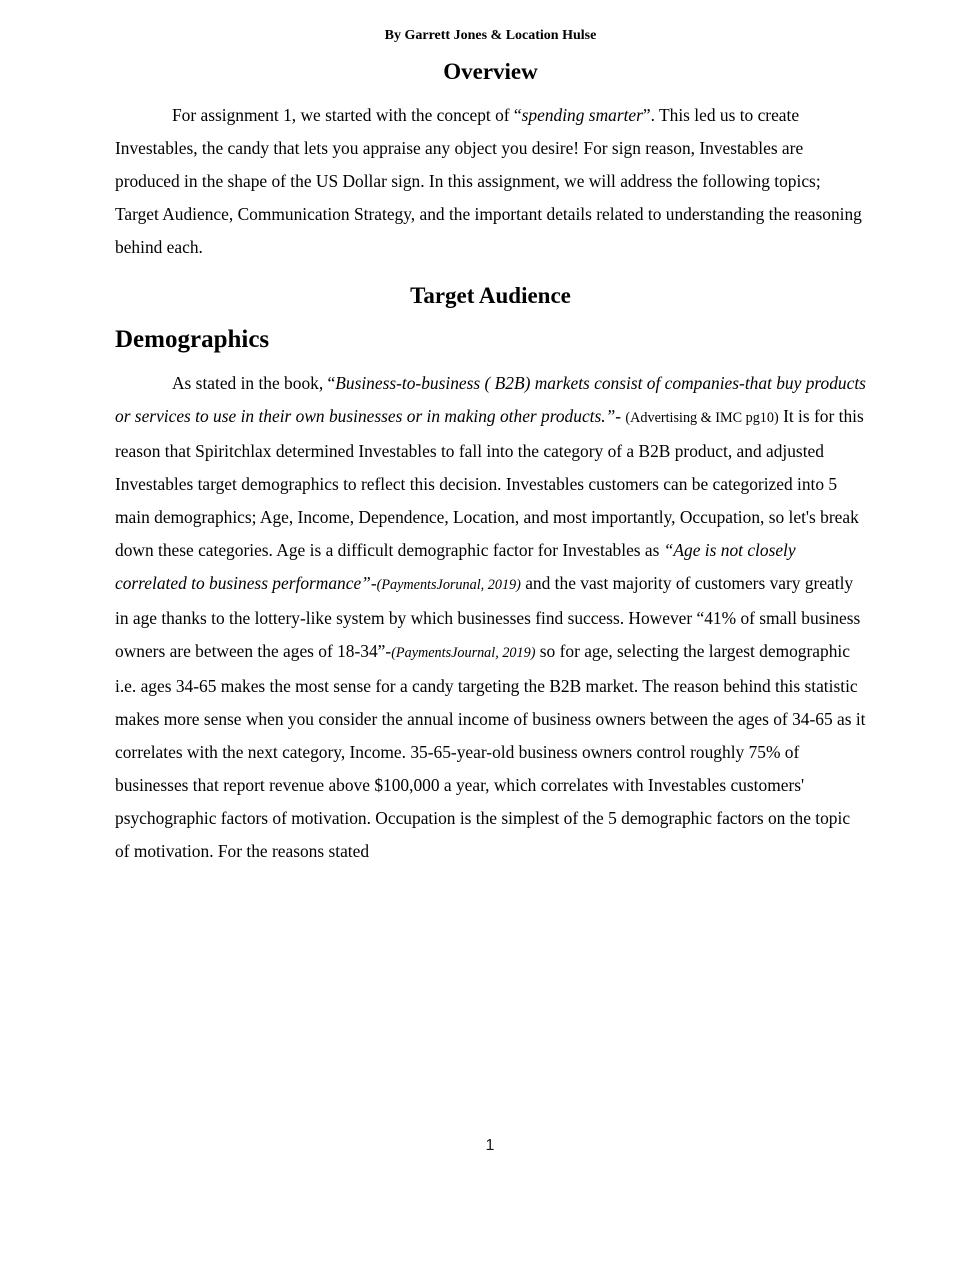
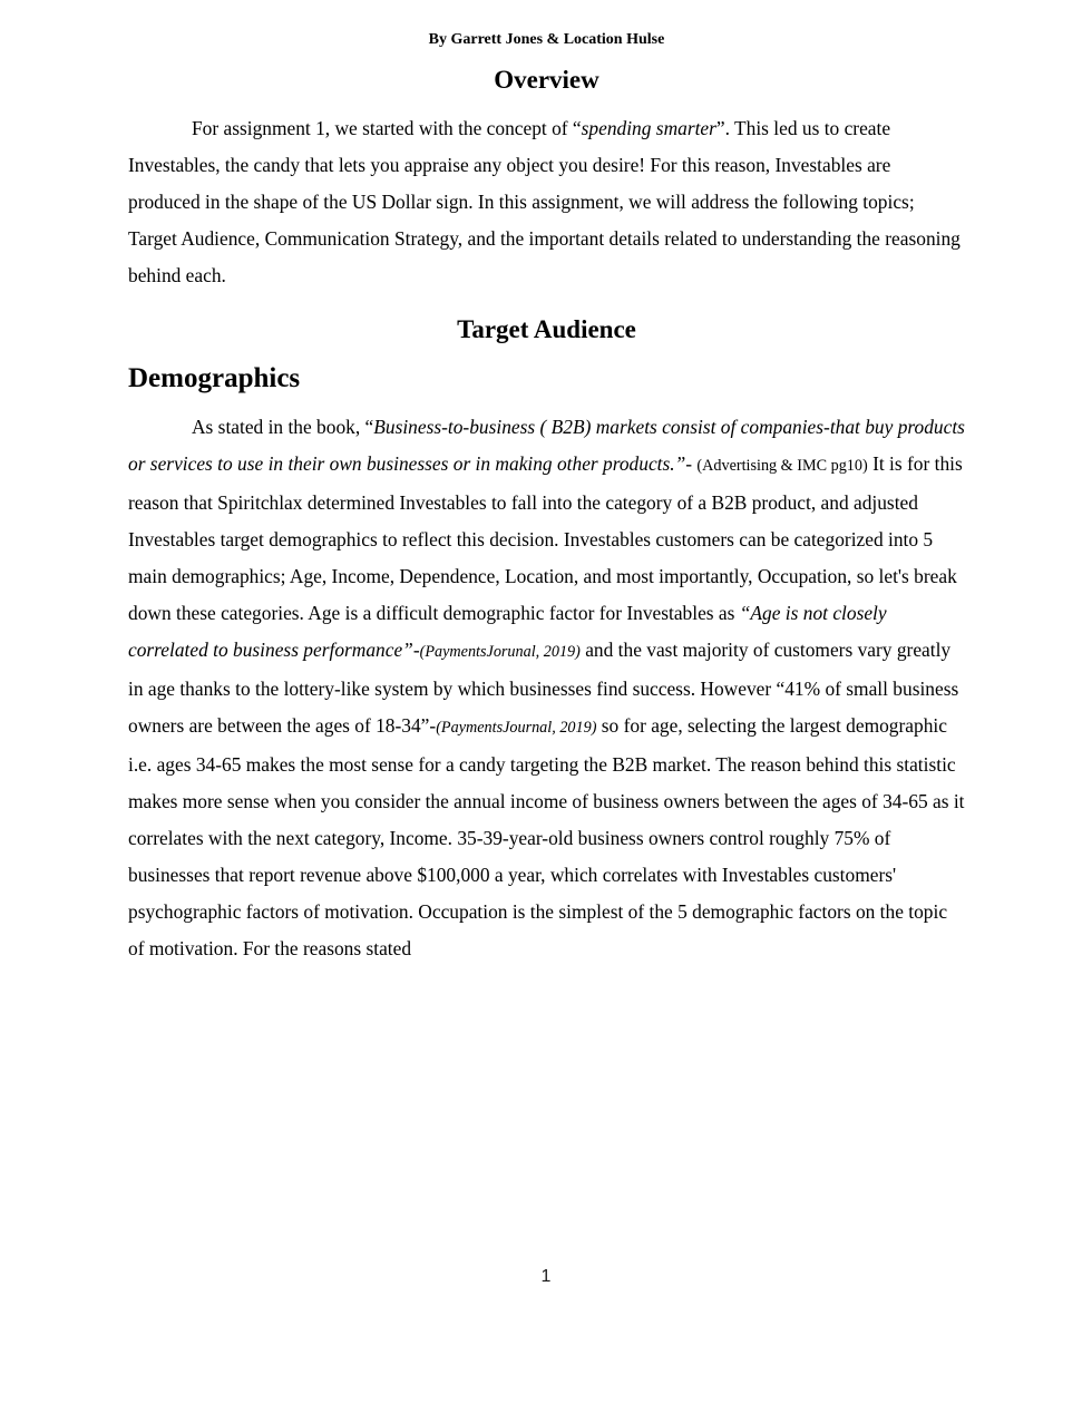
  By Garrett Jones & Location Hulse
  Overview
- For assignment 1, we started with the concept of “spending smarter”. This led us to create Investables, the candy that lets you appraise any object you desire! For sign reason, Investables are produced in the shape of the US Dollar sign. In this assignment, we will address the following topics; Target Audience, Communication Strategy, and the important details related to understanding the reasoning behind each.
+ For assignment 1, we started with the concept of “spending smarter”. This led us to create Investables, the candy that lets you appraise any object you desire! For this reason, Investables are produced in the shape of the US Dollar sign. In this assignment, we will address the following topics; Target Audience, Communication Strategy, and the important details related to understanding the reasoning behind each.
  Target Audience
  Demographics
- As stated in the book, “Business-to-business ( B2B) markets consist of companies-that buy products or services to use in their own businesses or in making other products.”- (Advertising & IMC pg10) It is for this reason that Spiritchlax determined Investables to fall into the category of a B2B product, and adjusted Investables target demographics to reflect this decision. Investables customers can be categorized into 5 main demographics; Age, Income, Dependence, Location, and most importantly, Occupation, so let's break down these categories. Age is a difficult demographic factor for Investables as “Age is not closely correlated to business performance”-(PaymentsJorunal, 2019) and the vast majority of customers vary greatly in age thanks to the lottery-like system by which businesses find success. However “41% of small business owners are between the ages of 18-34”-(PaymentsJournal, 2019) so for age, selecting the largest demographic i.e. ages 34-65 makes the most sense for a candy targeting the B2B market. The reason behind this statistic makes more sense when you consider the annual income of business owners between the ages of 34-65 as it correlates with the next category, Income. 35-65-year-old business owners control roughly 75% of businesses that report revenue above $100,000 a year, which correlates with Investables customers' psychographic factors of motivation. Occupation is the simplest of the 5 demographic factors on the topic of motivation. For the reasons stated
+ As stated in the book, “Business-to-business ( B2B) markets consist of companies-that buy products or services to use in their own businesses or in making other products.”- (Advertising & IMC pg10) It is for this reason that Spiritchlax determined Investables to fall into the category of a B2B product, and adjusted Investables target demographics to reflect this decision. Investables customers can be categorized into 5 main demographics; Age, Income, Dependence, Location, and most importantly, Occupation, so let's break down these categories. Age is a difficult demographic factor for Investables as “Age is not closely correlated to business performance”-(PaymentsJorunal, 2019) and the vast majority of customers vary greatly in age thanks to the lottery-like system by which businesses find success. However “41% of small business owners are between the ages of 18-34”-(PaymentsJournal, 2019) so for age, selecting the largest demographic i.e. ages 34-65 makes the most sense for a candy targeting the B2B market. The reason behind this statistic makes more sense when you consider the annual income of business owners between the ages of 34-65 as it correlates with the next category, Income. 35-39-year-old business owners control roughly 75% of businesses that report revenue above $100,000 a year, which correlates with Investables customers' psychographic factors of motivation. Occupation is the simplest of the 5 demographic factors on the topic of motivation. For the reasons stated
  1
